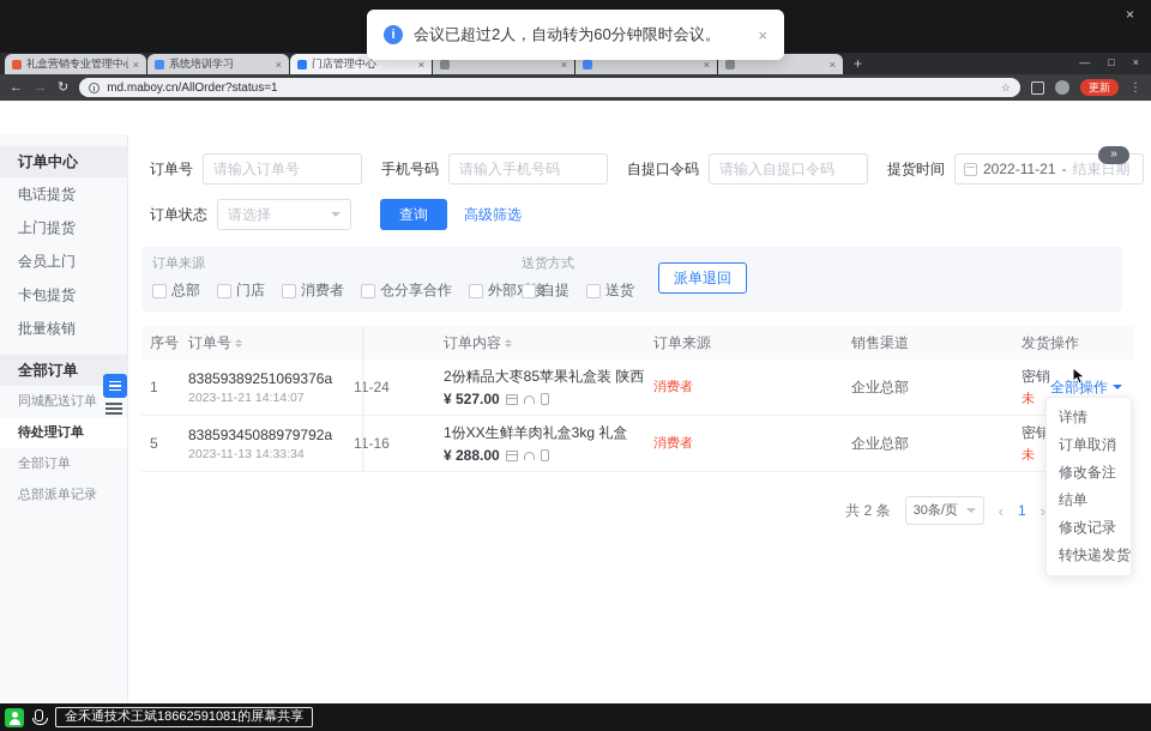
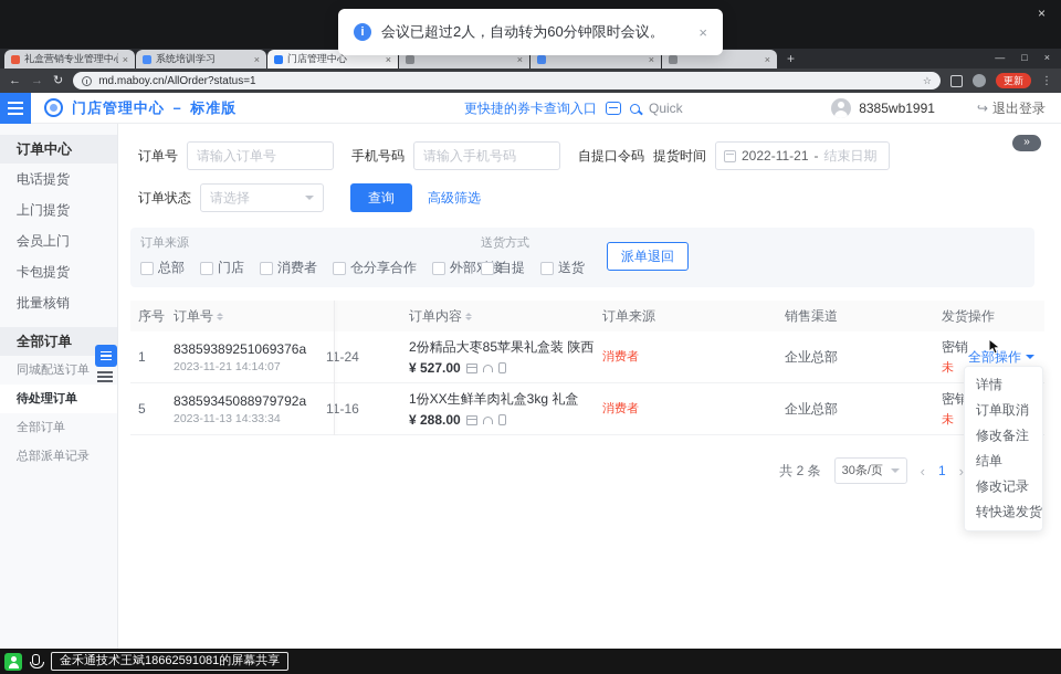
  ×
  礼盒营销专业管理中
  ×
  系统培训学习
  ×
  门店管理中心
  ×
  ×
  ×
  ×
  +
  —
  □
  ×
  ←
  →
  ↻
  md.maboy.cn/AllOrder?status=1
  ☆
  更新
  ⋮
+ 门店管理中心 － 标准版
+ 更快捷的券卡查询入口
+ Quick
+ 8385wb1991
+ ↪
+ 退出登录
  订单中心
  电话提货
  上门提货
  会员上门
  卡包提货
  批量核销
  全部订单
  同城配送订单
  待处理订单
  全部订单
  总部派单记录
  »
  订单号
  请输入订单号
  手机号码
  请输入手机号码
  自提口令码
- 请输入自提口令码
  提货时间
  2022-11-21
  -
  结束日期
  订单状态
  请选择
  查询
  高级筛选
  订单来源
  总部
  门店
  消费者
  仓分享合作
  外部接
  送货方式
  自提
  送货
  派单退回
  序号
  订单号
  订单内容
  订单来源
  销售渠道
  发货
  操作
  1
  83859389251069376a
  2023-11-21 14:14:07
  11-24
  2份精品大枣85苹果礼盒装 陕西
  ¥ 527.00
  消费者
  企业总部
  密销
  未
  全部操作
  5
  83859345088979792a
  2023-11-13 14:33:34
  11-16
  1份XX生鲜羊肉礼盒3kg 礼盒
  ¥ 288.00
  消费者
  企业总部
  密销
  未
  共 2 条
  30条/页
  ‹
  1
  ›
  详情
  订单取消
  修改备注
  结单
  修改记录
  转快递发货
  金禾通技术王斌18662591081的屏幕共享
  i
  会议已超过2人，自动转为60分钟限时会议。
  ×
